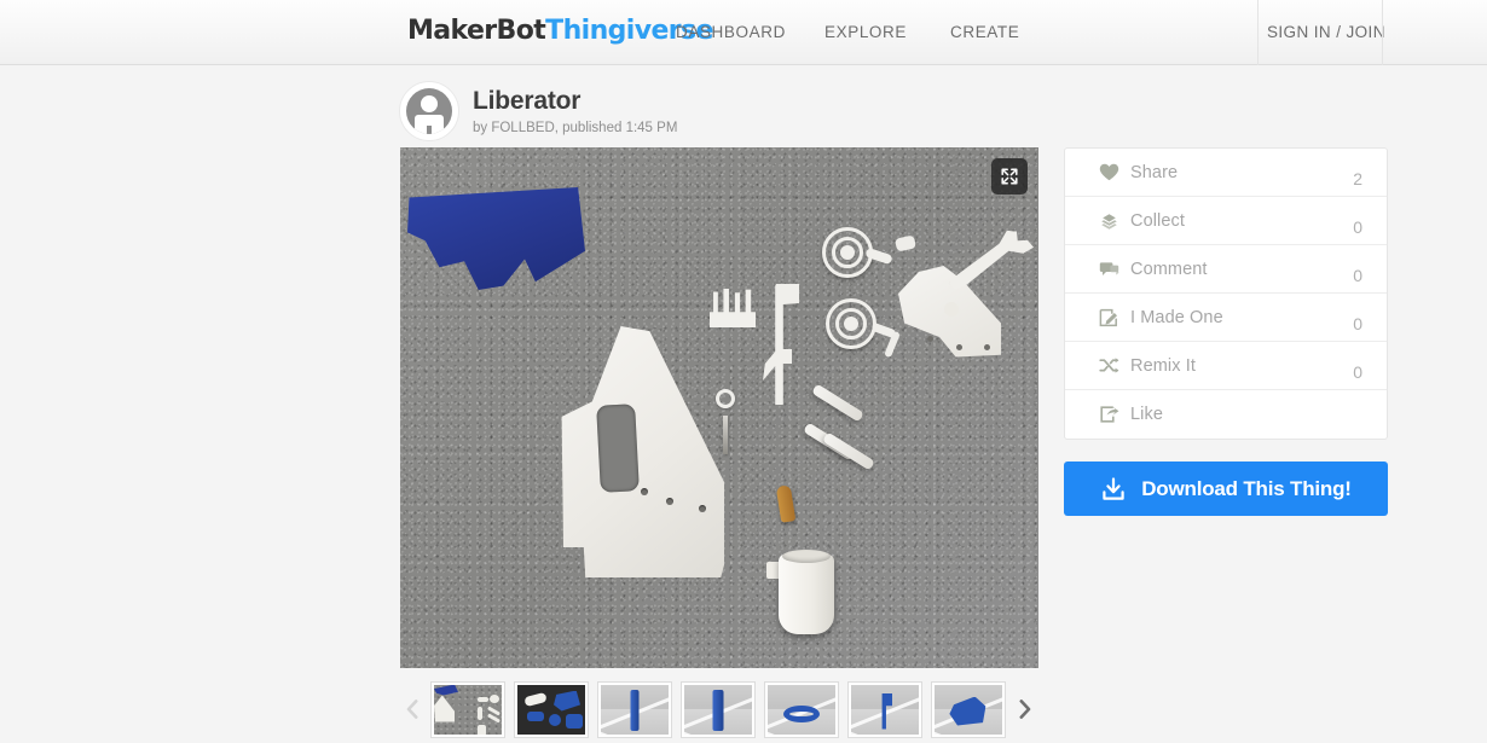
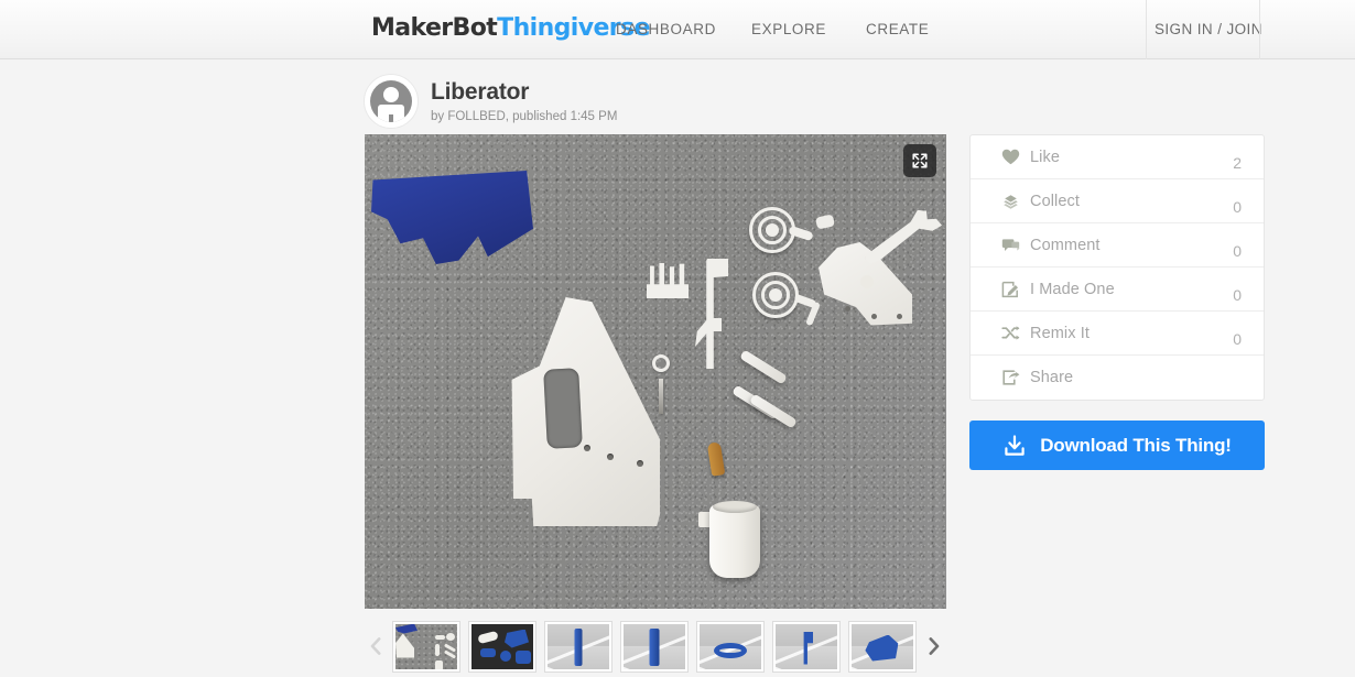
  MakerBotThingiverse
  DASHBOARD
  EXPLORE
  CREATE
  SIGN IN / JOIN
  Liberator
  by FOLLBED, published 1:45 PM
- Share
+ Like
  2
  Collect
  0
  Comment
  0
  I Made One
  0
  Remix It
  0
- Like
+ Share
  Download This Thing!
